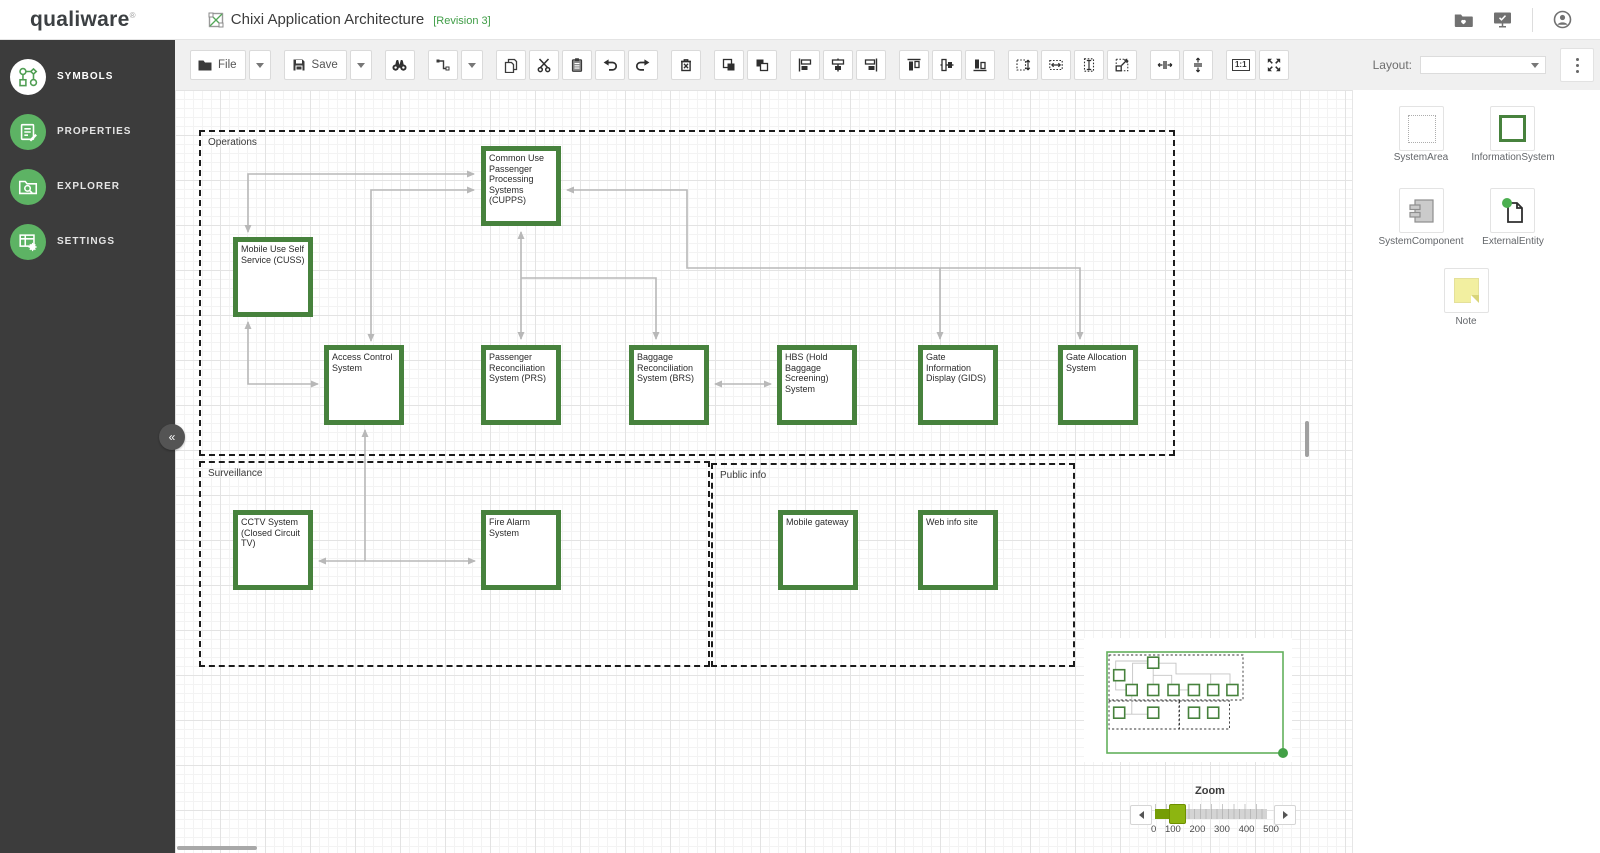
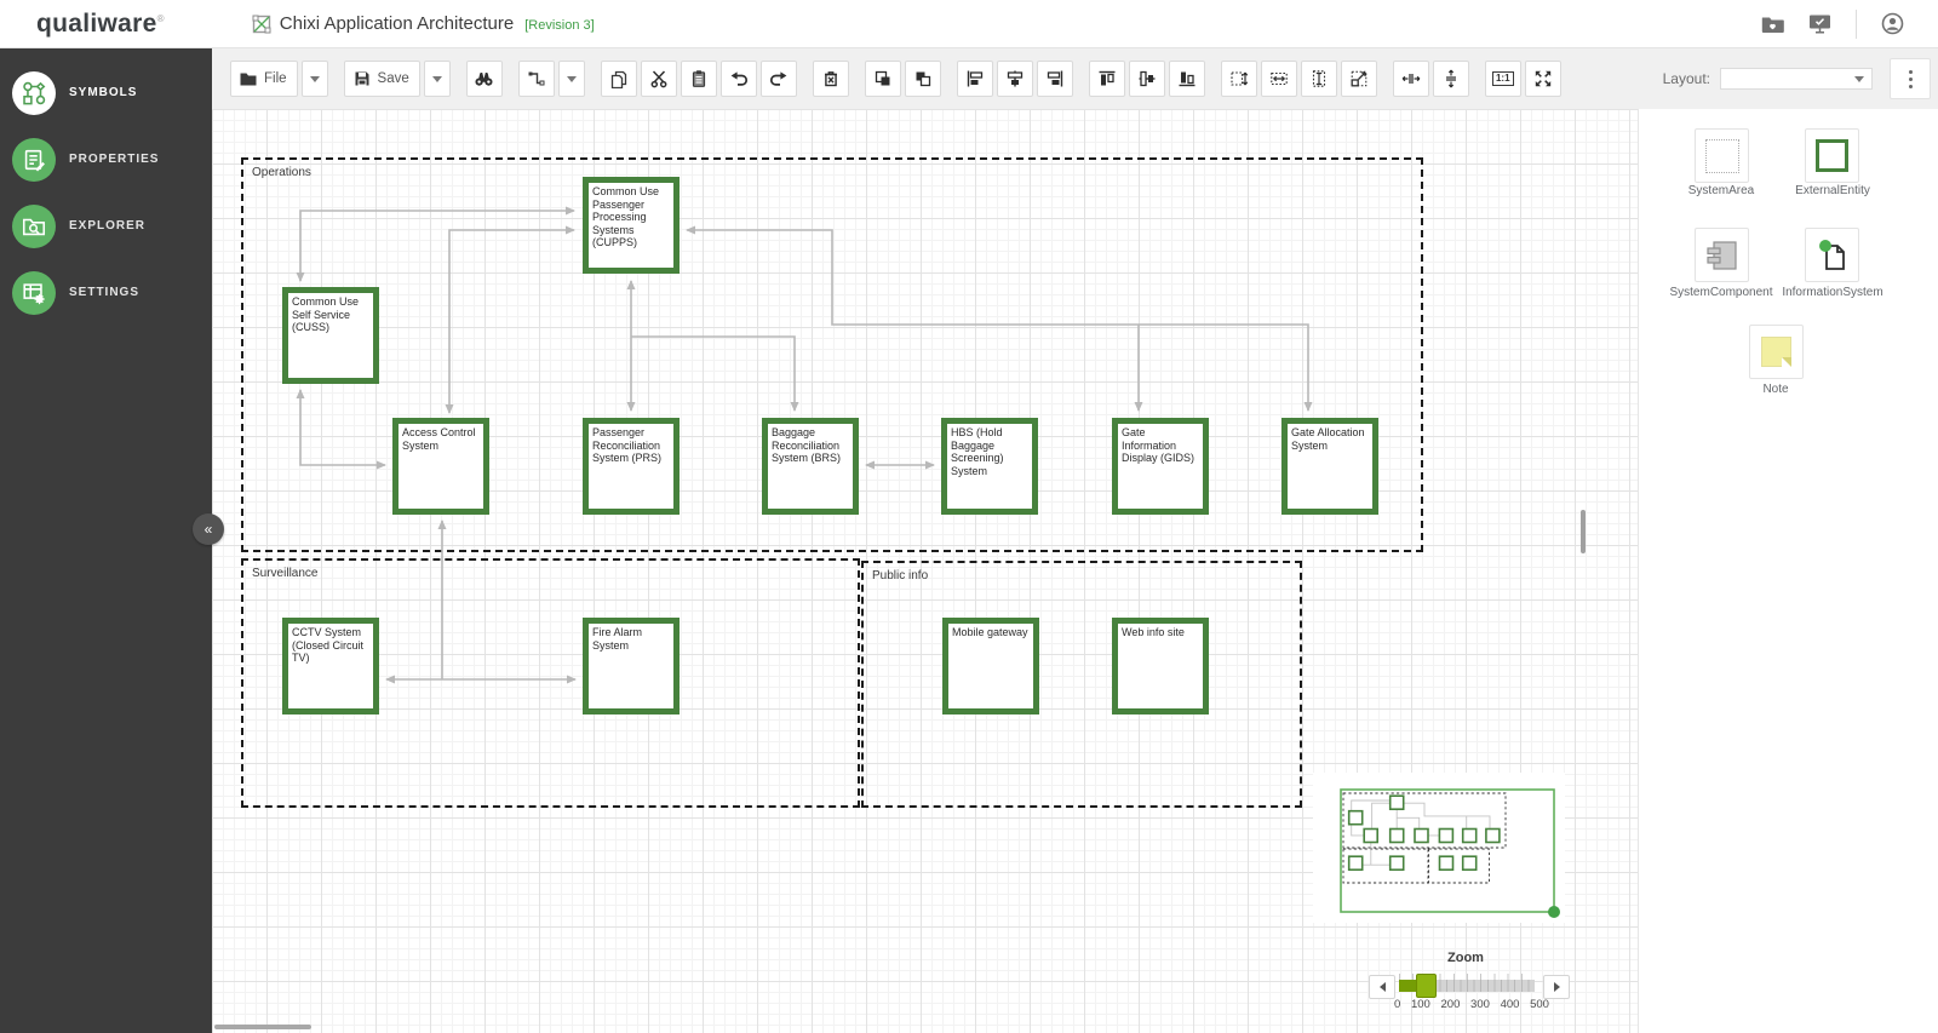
  qualiware®
  Chixi Application Architecture
  [Revision 3]
  SYMBOLS
  PROPERTIES
  EXPLORER
  SETTINGS
  «
  File
  Save
  1:1
  Layout:
  Operations
  Surveillance
  Public info
  Common Use Passenger Processing Systems (CUPPS)
- Mobile Use Self Service (CUSS)
+ Common Use Self Service (CUSS)
  Access Control System
  Passenger Reconciliation System (PRS)
  Baggage Reconciliation System (BRS)
  HBS (Hold Baggage Screening) System
  Gate Information Display (GIDS)
  Gate Allocation System
  CCTV System (Closed Circuit TV)
  Fire Alarm System
  Mobile gateway
  Web info site
  Zoom
  0
  100
  200
  300
  400
  500
  SystemArea
- InformationSystem
+ ExternalEntity
  SystemComponent
- ExternalEntity
+ InformationSystem
  Note
